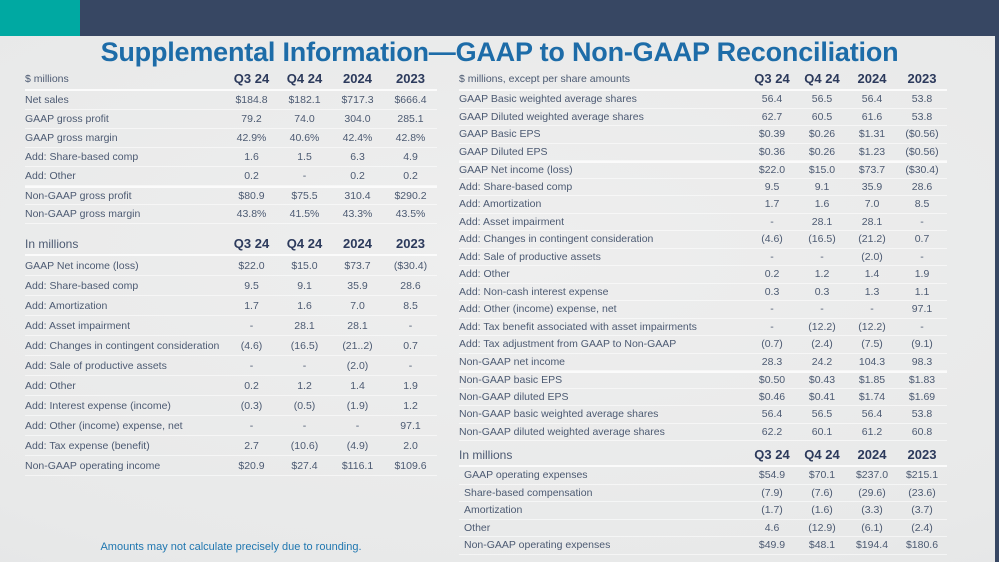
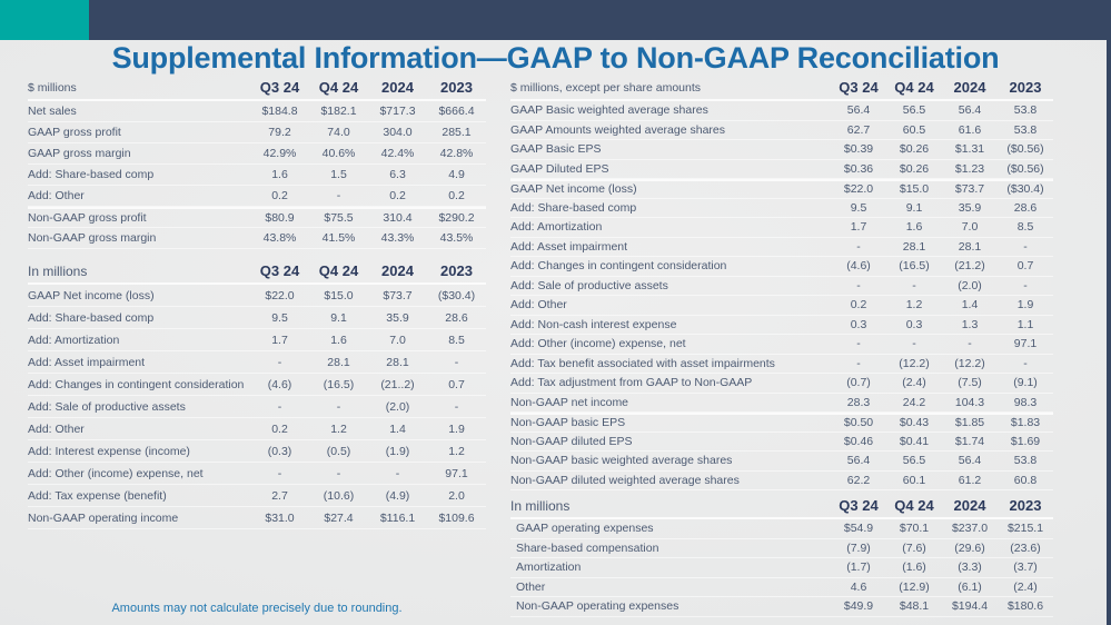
  Supplemental Information—GAAP to Non-GAAP Reconciliation
  $ millions
  Q3 24
  Q4 24
  2024
  2023
  Net sales
  $184.8
  $182.1
  $717.3
  $666.4
  GAAP gross profit
  79.2
  74.0
  304.0
  285.1
  GAAP gross margin
  42.9%
  40.6%
  42.4%
  42.8%
  Add: Share-based comp
  1.6
  1.5
  6.3
  4.9
  Add: Other
  0.2
  -
  0.2
  0.2
  Non-GAAP gross profit
  $80.9
  $75.5
  310.4
  $290.2
  Non-GAAP gross margin
  43.8%
  41.5%
  43.3%
  43.5%
  In millions
  Q3 24
  Q4 24
  2024
  2023
  GAAP Net income (loss)
  $22.0
  $15.0
  $73.7
  ($30.4)
  Add: Share-based comp
  9.5
  9.1
  35.9
  28.6
  Add: Amortization
  1.7
  1.6
  7.0
  8.5
  Add: Asset impairment
  -
  28.1
  28.1
  -
  Add: Changes in contingent consideration
  (4.6)
  (16.5)
  (21..2)
  0.7
  Add: Sale of productive assets
  -
  -
  (2.0)
  -
  Add: Other
  0.2
  1.2
  1.4
  1.9
  Add: Interest expense (income)
  (0.3)
  (0.5)
  (1.9)
  1.2
  Add: Other (income) expense, net
  -
  -
  -
  97.1
  Add: Tax expense (benefit)
  2.7
  (10.6)
  (4.9)
  2.0
  Non-GAAP operating income
- $20.9
+ $31.0
  $27.4
  $116.1
  $109.6
  $ millions, except per share amounts
  Q3 24
  Q4 24
  2024
  2023
  GAAP Basic weighted average shares
  56.4
  56.5
  56.4
  53.8
- GAAP Diluted weighted average shares
+ GAAP Amounts weighted average shares
  62.7
  60.5
  61.6
  53.8
  GAAP Basic EPS
  $0.39
  $0.26
  $1.31
  ($0.56)
  GAAP Diluted EPS
  $0.36
  $0.26
  $1.23
  ($0.56)
  GAAP Net income (loss)
  $22.0
  $15.0
  $73.7
  ($30.4)
  Add: Share-based comp
  9.5
  9.1
  35.9
  28.6
  Add: Amortization
  1.7
  1.6
  7.0
  8.5
  Add: Asset impairment
  -
  28.1
  28.1
  -
  Add: Changes in contingent consideration
  (4.6)
  (16.5)
  (21.2)
  0.7
  Add: Sale of productive assets
  -
  -
  (2.0)
  -
  Add: Other
  0.2
  1.2
  1.4
  1.9
  Add: Non-cash interest expense
  0.3
  0.3
  1.3
  1.1
  Add: Other (income) expense, net
  -
  -
  -
  97.1
  Add: Tax benefit associated with asset impairments
  -
  (12.2)
  (12.2)
  -
  Add: Tax adjustment from GAAP to Non-GAAP
  (0.7)
  (2.4)
  (7.5)
  (9.1)
  Non-GAAP net income
  28.3
  24.2
  104.3
  98.3
  Non-GAAP basic EPS
  $0.50
  $0.43
  $1.85
  $1.83
  Non-GAAP diluted EPS
  $0.46
  $0.41
  $1.74
  $1.69
  Non-GAAP basic weighted average shares
  56.4
  56.5
  56.4
  53.8
  Non-GAAP diluted weighted average shares
  62.2
  60.1
  61.2
  60.8
  In millions
  Q3 24
  Q4 24
  2024
  2023
  GAAP operating expenses
  $54.9
  $70.1
  $237.0
  $215.1
  Share-based compensation
  (7.9)
  (7.6)
  (29.6)
  (23.6)
  Amortization
  (1.7)
  (1.6)
  (3.3)
  (3.7)
  Other
  4.6
  (12.9)
  (6.1)
  (2.4)
  Non-GAAP operating expenses
  $49.9
  $48.1
  $194.4
  $180.6
  Amounts may not calculate precisely due to rounding.
